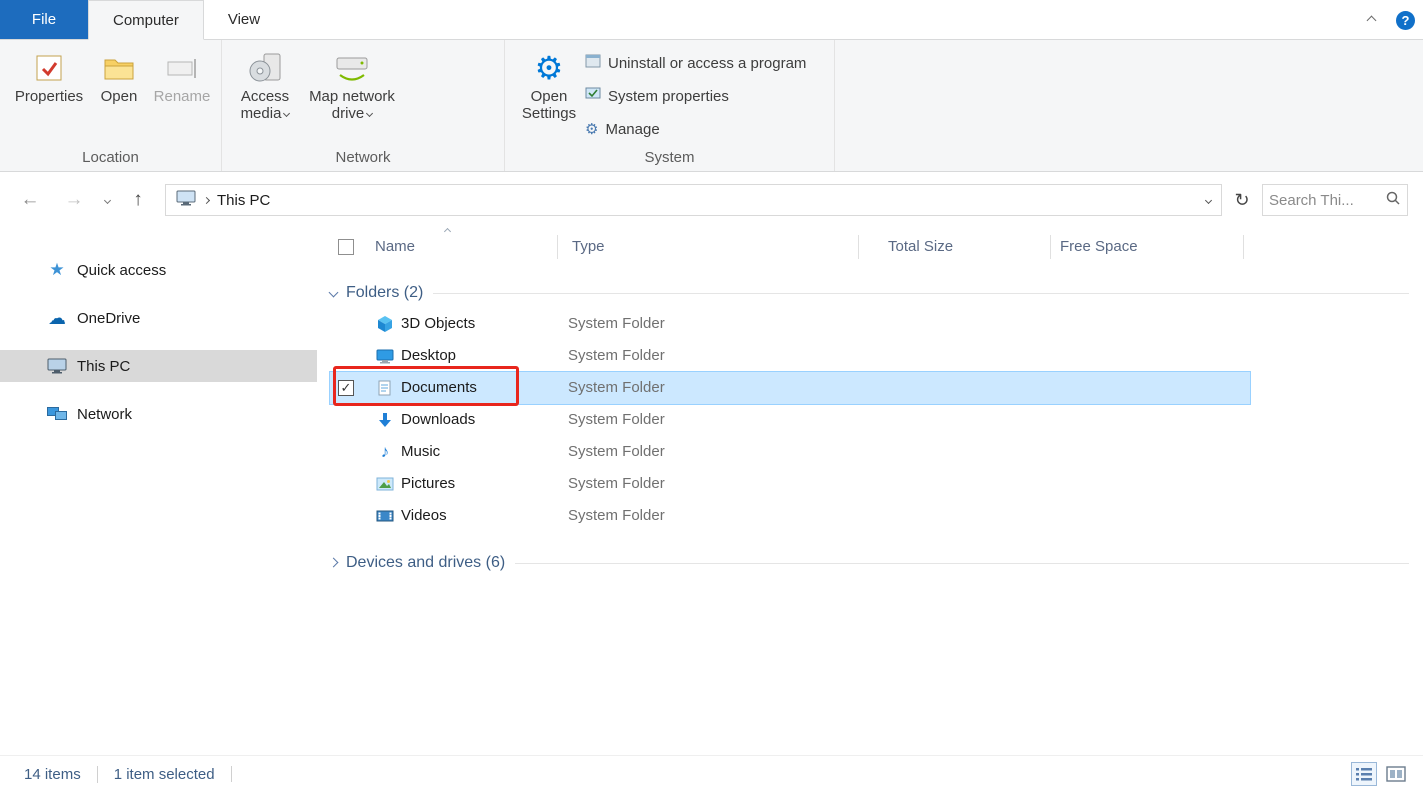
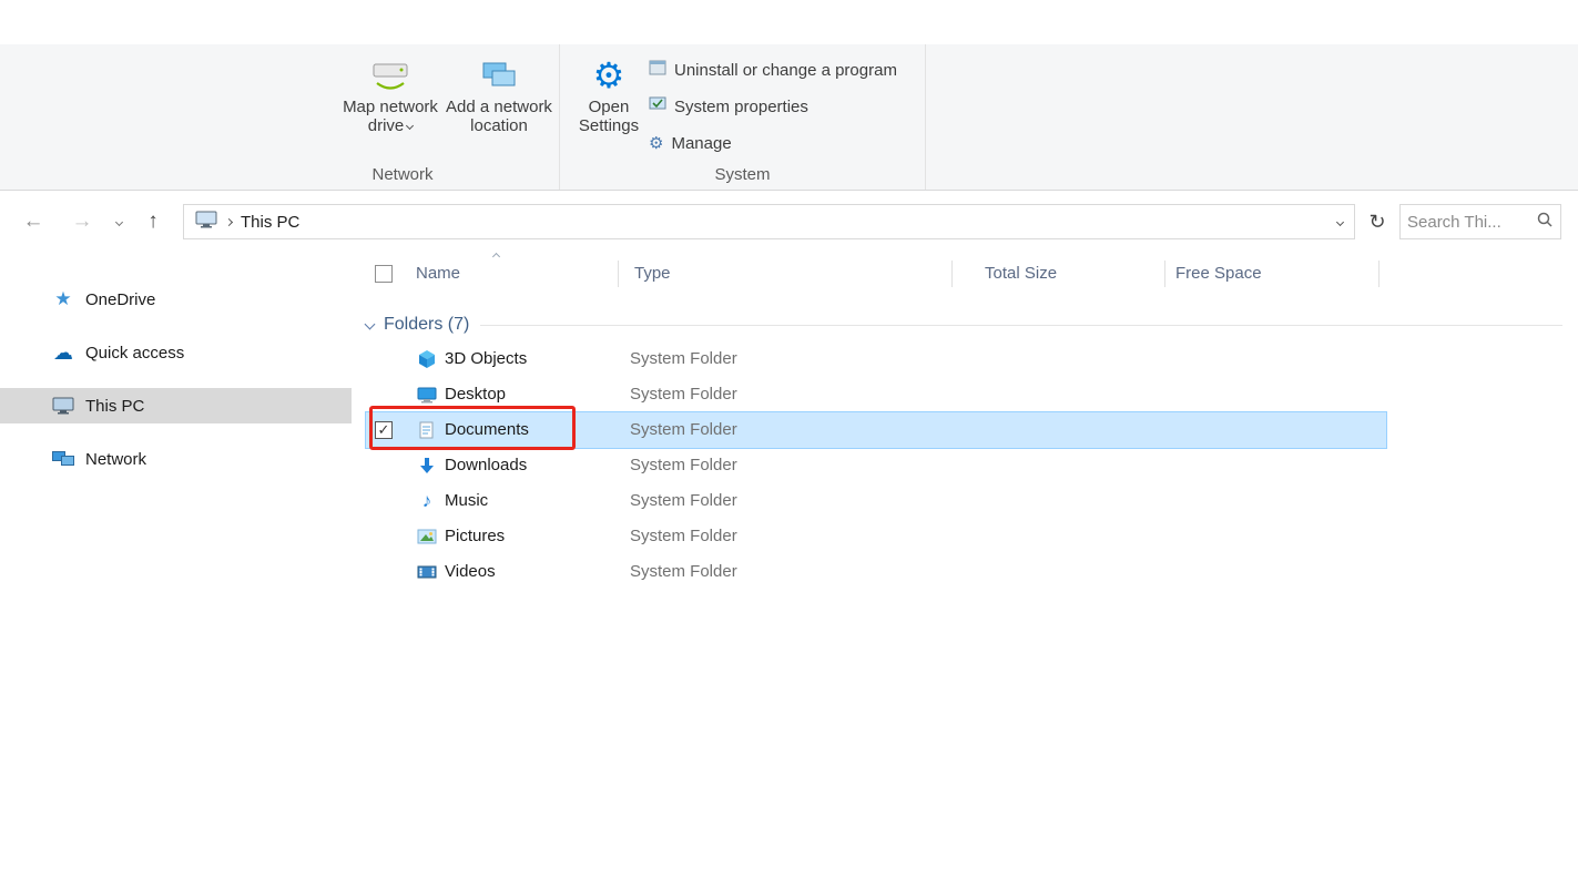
- File
- Computer
- View
- ?
- Properties
- Open
- Rename
- Location
- Access media
  Map network drive
+ Add a network location
  Network
  ⚙
  Open Settings
- Uninstall or access a program
+ Uninstall or change a program
  System properties
  ⚙
  Manage
  System
  ←
  →
  ↑
  This PC
  ↻
  Search Thi...
  ★
- Quick access
+ OneDrive
  ☁
- OneDrive
+ Quick access
  This PC
  Network
  Name
  Type
  Total Size
  Free Space
- Folders (2)
+ Folders (7)
  3D Objects
  System Folder
  Desktop
  System Folder
  ✓
  Documents
  System Folder
  Downloads
  System Folder
  ♪
  Music
  System Folder
  Pictures
  System Folder
  Videos
  System Folder
- Devices and drives (6)
- 14 items
- 1 item selected
